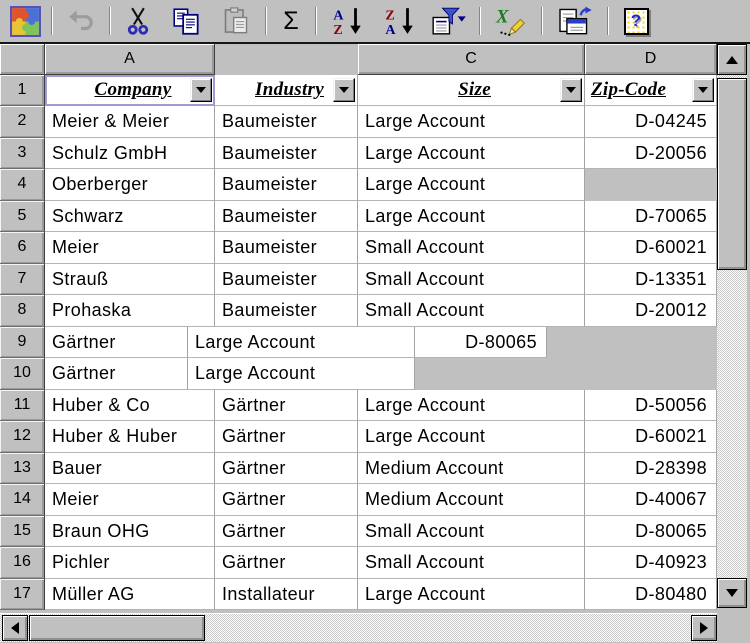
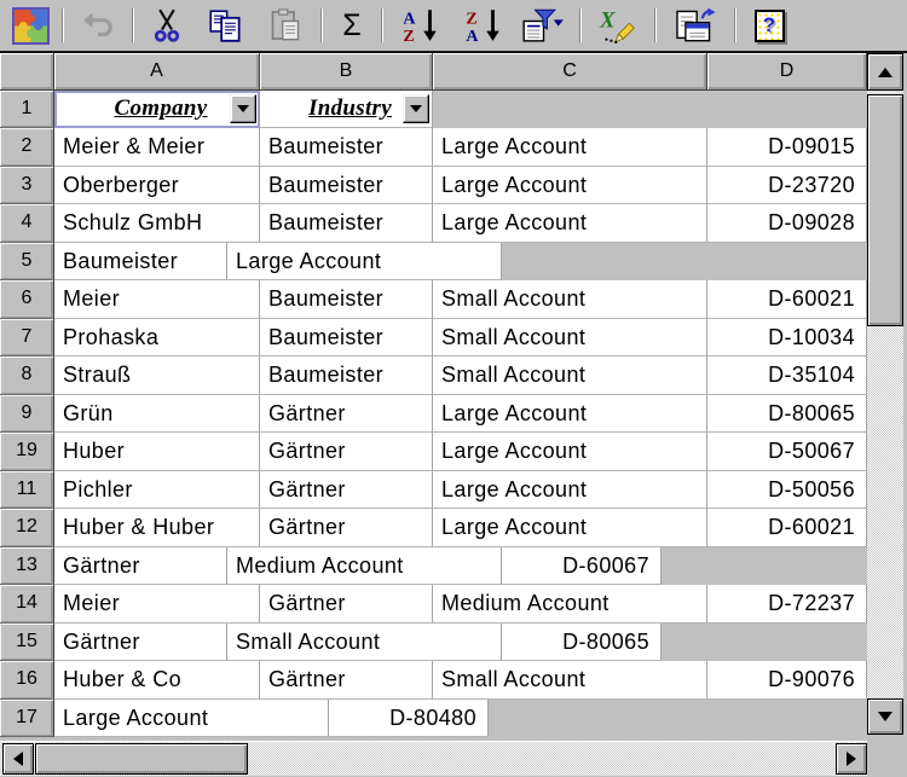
  Σ
  A
  Z
  Z
  A
  X
  ?
  A
+ B
  C
  D
  1
  Company
  Industry
- Size
- Zip-Code
  2
  Meier & Meier
  Baumeister
  Large Account
- D-04245
+ D-09015
  3
- Schulz GmbH
+ Oberberger
  Baumeister
  Large Account
- D-20056
+ D-23720
  4
- Oberberger
+ Schulz GmbH
  Baumeister
  Large Account
+ D-09028
  5
- Schwarz
  Baumeister
  Large Account
- D-70065
  6
  Meier
  Baumeister
  Small Account
  D-60021
  7
- Strauß
+ Prohaska
  Baumeister
  Small Account
- D-13351
+ D-10034
  8
- Prohaska
+ Strauß
  Baumeister
  Small Account
- D-20012
+ D-35104
  9
+ Grün
  Gärtner
  Large Account
  D-80065
- 10
+ 19
+ Huber
  Gärtner
  Large Account
+ D-50067
  11
- Huber & Co
+ Pichler
  Gärtner
  Large Account
  D-50056
  12
  Huber & Huber
  Gärtner
  Large Account
  D-60021
  13
- Bauer
  Gärtner
  Medium Account
- D-28398
+ D-60067
  14
  Meier
  Gärtner
  Medium Account
- D-40067
+ D-72237
  15
- Braun OHG
  Gärtner
  Small Account
  D-80065
  16
- Pichler
+ Huber & Co
  Gärtner
  Small Account
- D-40923
+ D-90076
  17
- Müller AG
- Installateur
  Large Account
  D-80480
